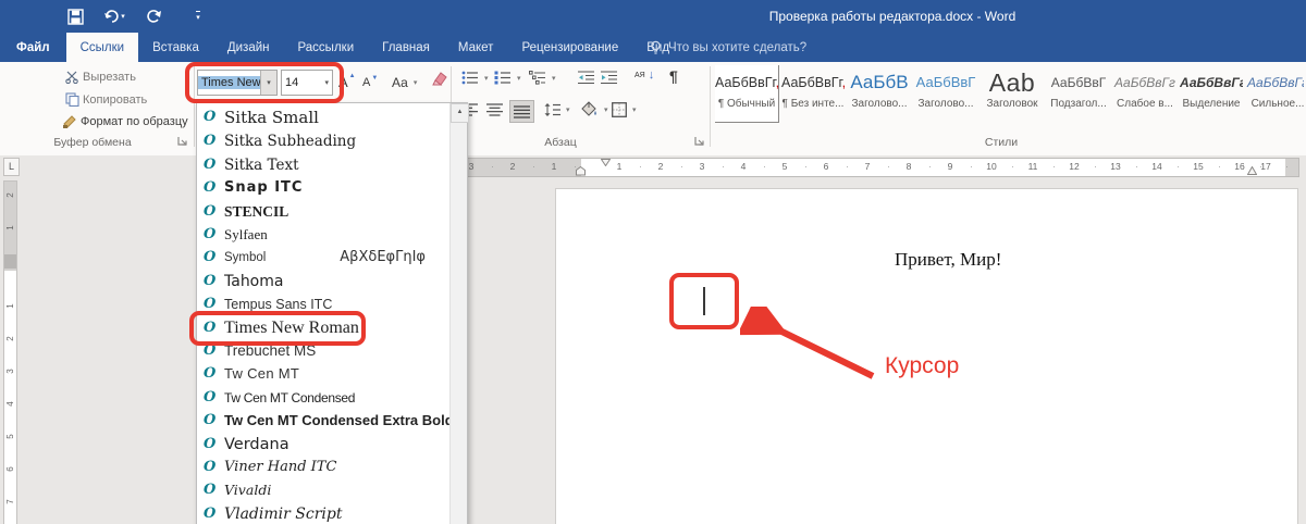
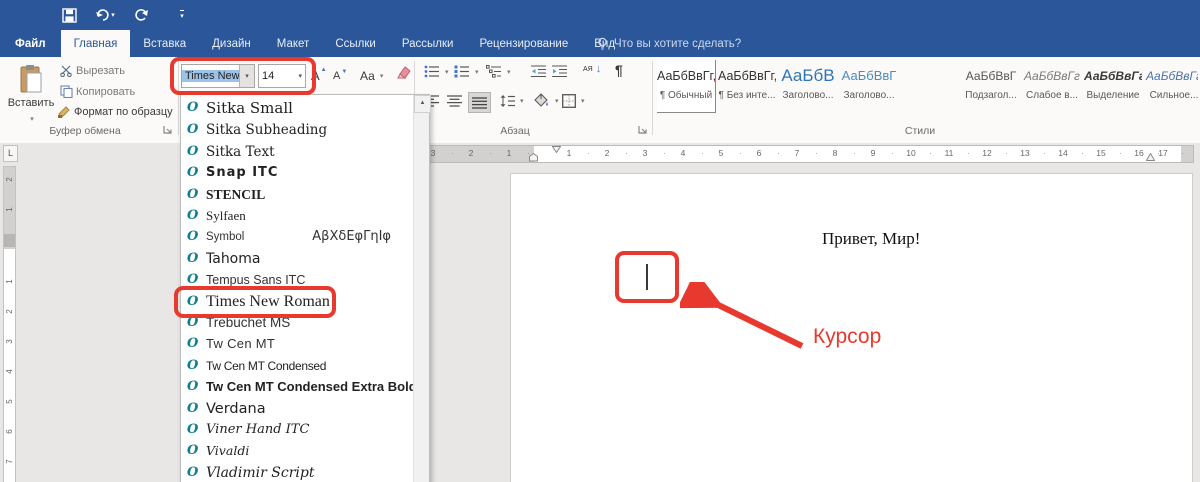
- Проверка работы редактора.docx - Word
  Файл
- Ссылки
+ Главная
  Вставка
  Дизайн
- Рассылки
+ Макет
- Главная
+ Ссылки
- Макет
+ Рассылки
  Рецензирование
  Что вы хотите сделать?
+ Вставить
  Вырезать
  Копировать
  Формат по образцу
  Буфер обмена
  Times New
  14
  А
  А
  Аа
  ↓
  ¶
  Абзац
  АаБбВвГг,
  ¶ Обычный
  АаБбВвГг,
  ¶ Без инте...
  АаБбВ
  Заголово...
  АаБбВвГ
  Заголово...
- Аab
- Заголовок
  АаБбВвГ
  Подзагол...
  АаБбВвГг
  Слабое в...
  АаБбВвГг
  Выделение
  АаБбВвГ
  Сильное...
  Стили
  L
  3
  2
  1
  1
  2
  3
  4
  5
  6
  7
  8
  9
  10
  11
  12
  13
  14
  15
  16
  17
  Привет, Мир!
  Курсор
  O
  Sitka Small
  O
  Sitka Subheading
  O
  Sitka Text
  O
  Snap ITC
  O
  STENCIL
  O
  Sylfaen
  O
  Symbol
  ΑβΧδΕφΓηΙφ
  O
  Tahoma
  O
  Tempus Sans ITC
  O
  Times New Roman
  O
  Trebuchet MS
  O
  Tw Cen MT
  O
  Tw Cen MT Condensed
  O
  Tw Cen MT Condensed Extra Bol
  O
  Verdana
  O
  Viner Hand ITC
  O
  Vivaldi
  O
  Vladimir Script
